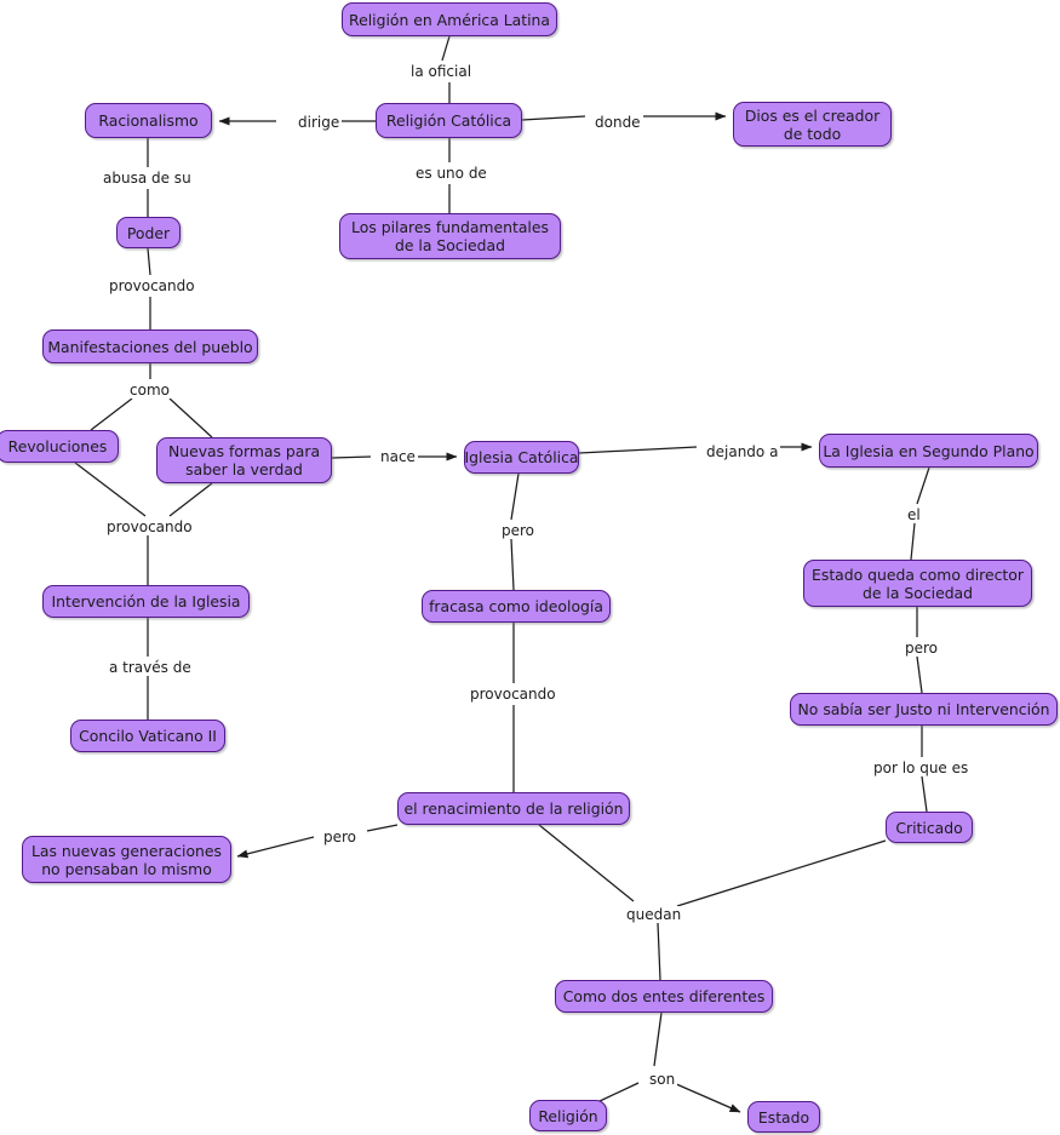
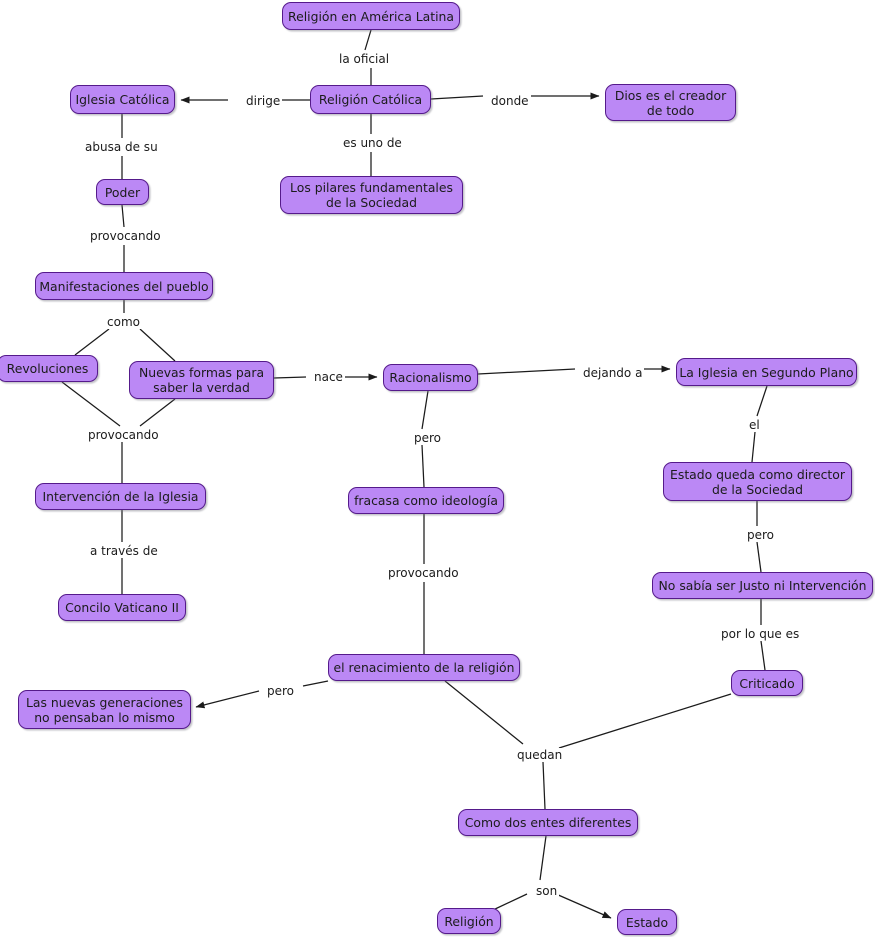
  Religión en América Latina
- Racionalismo
+ Iglesia Católica
  Religión Católica
  Dios es el creador
  de todo
  Los pilares fundamentales
  de la Sociedad
  Poder
  Manifestaciones del pueblo
  Revoluciones
  Nuevas formas para
  saber la verdad
- Iglesia Católica
+ Racionalismo
  La Iglesia en Segundo Plano
  Estado queda como director
  de la Sociedad
  Intervención de la Iglesia
  fracasa como ideología
  No sabía ser Justo ni Intervención
  Concilo Vaticano II
  el renacimiento de la religión
  Criticado
  Las nuevas generaciones
  no pensaban lo mismo
  Como dos entes diferentes
  Religión
  Estado
  la oficial
  dirige
  donde
  es uno de
  abusa de su
  provocando
  como
  provocando
  nace
  a través de
  pero
  dejando a
  el
  pero
  provocando
  por lo que es
  pero
  quedan
  son
